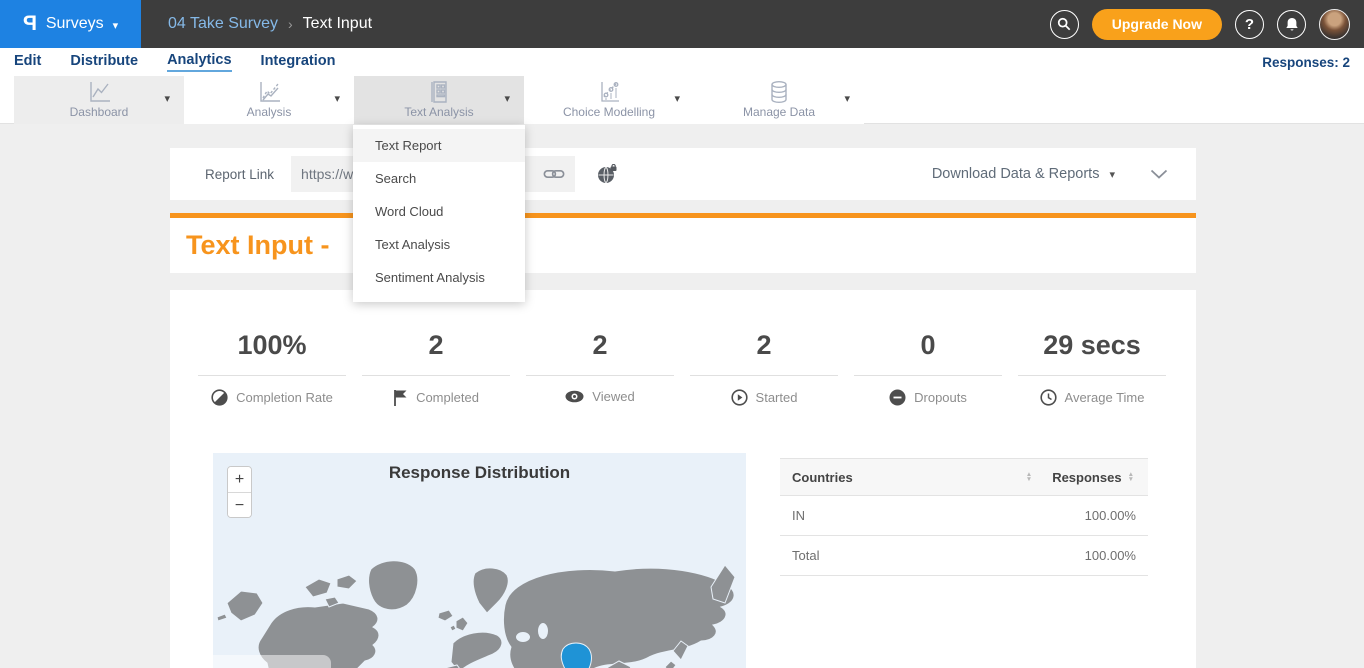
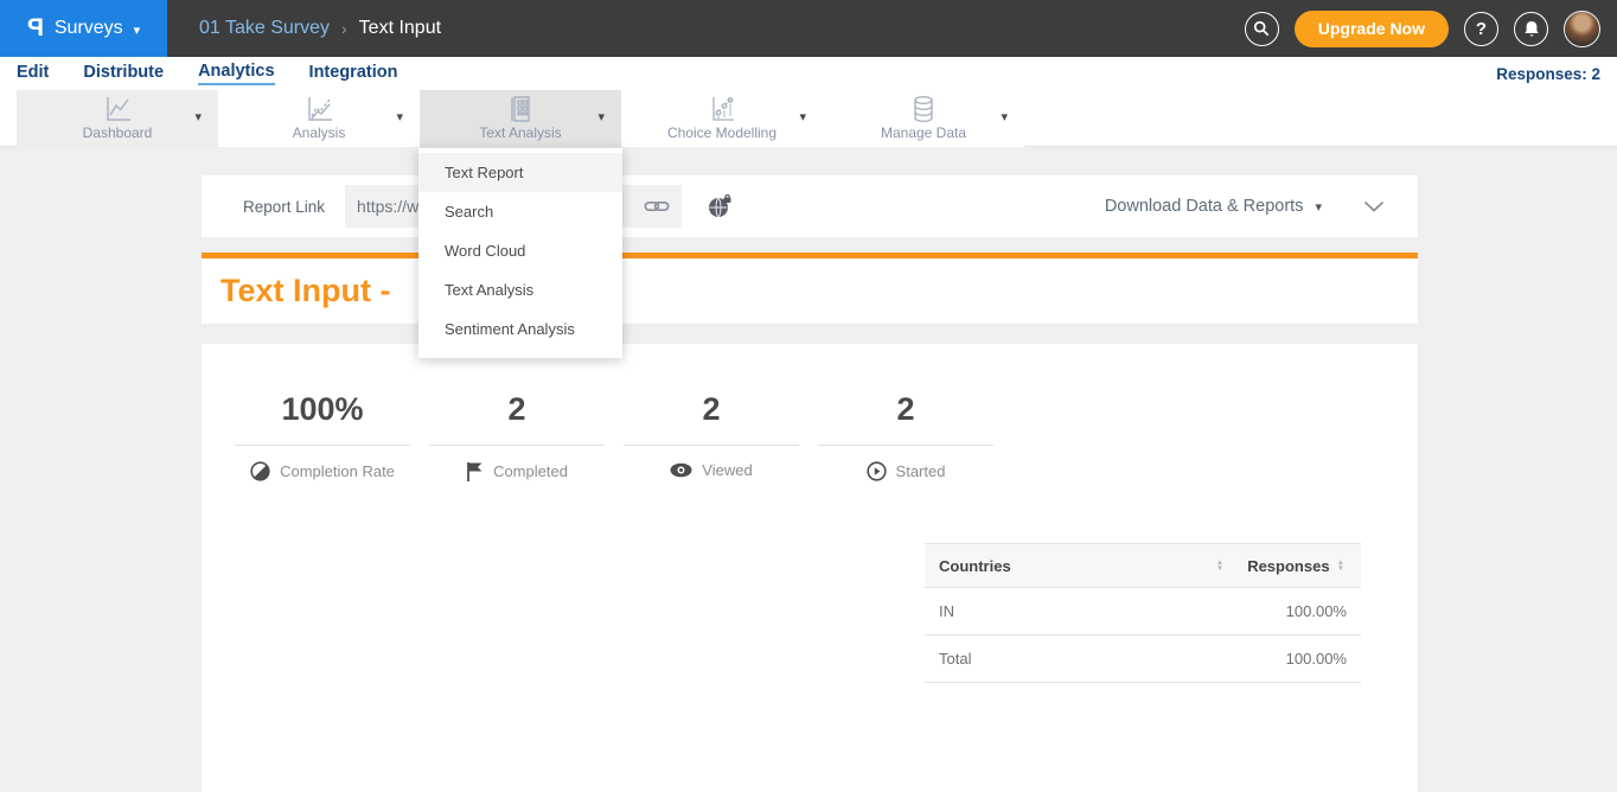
  Surveys
  ▾
- 04 Take Survey
+ 01 Take Survey
  ›
  Text Input
  Upgrade Now
  ?
  Edit
  Distribute
  Analytics
  Integration
  Responses: 2
  Dashboard
  ▾
  Analysis
  ▾
  Text Analysis
  ▾
  Choice Modelling
  ▾
  Manage Data
  ▾
  Report Link
  https://w
  Download Data & Reports
  ▾
  Text Input -
  100%
  Completion Rate
  2
  Completed
  2
  Viewed
  2
  Started
- 0
- Dropouts
- 29 secs
- Average Time
- Response Distribution
- +
- −
  Countries
  Responses
  IN
  100.00%
  Total
  100.00%
  Text Report
  Search
  Word Cloud
  Text Analysis
  Sentiment Analysis
